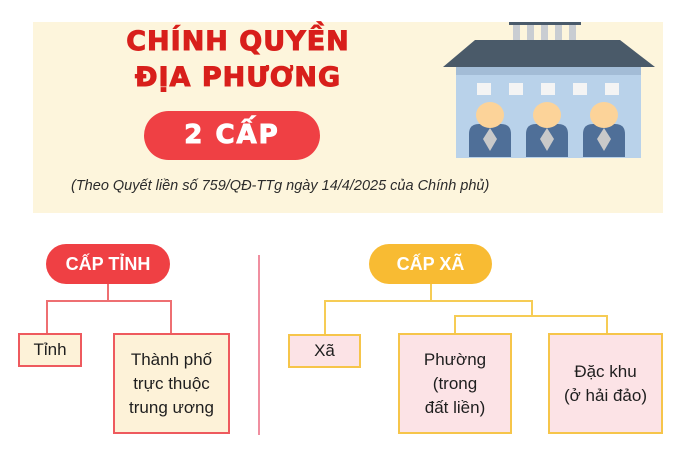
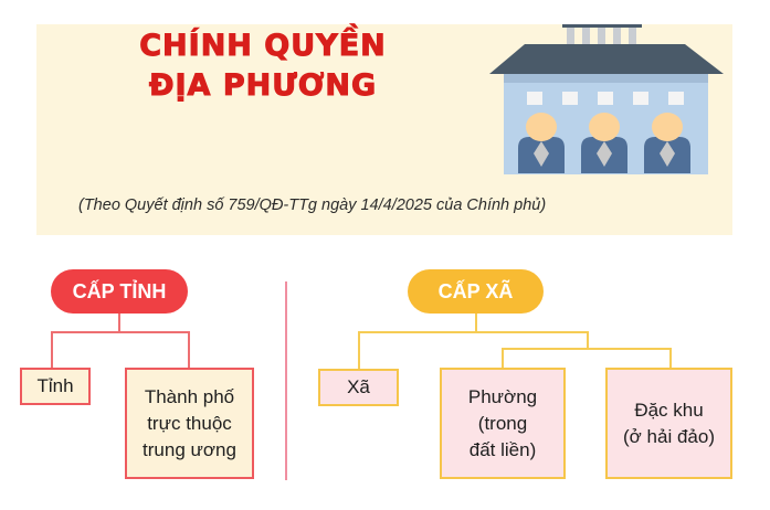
  CHÍNH QUYỀN
  ĐỊA PHƯƠNG
- 2 CẤP
- (Theo Quyết liền số 759/QĐ-TTg ngày 14/4/2025 của Chính phủ)
+ (Theo Quyết định số 759/QĐ-TTg ngày 14/4/2025 của Chính phủ)
  CẤP TỈNH
  Tỉnh
  Thành phố
  trực thuộc
  trung ương
  CẤP XÃ
  Xã
  Phường
  (trong
  đất liền)
  Đặc khu
  (ở hải đảo)
